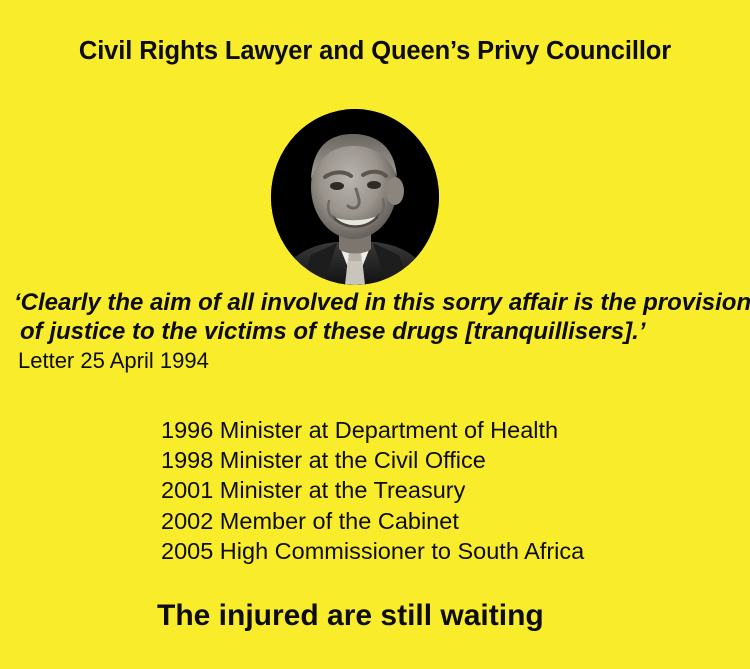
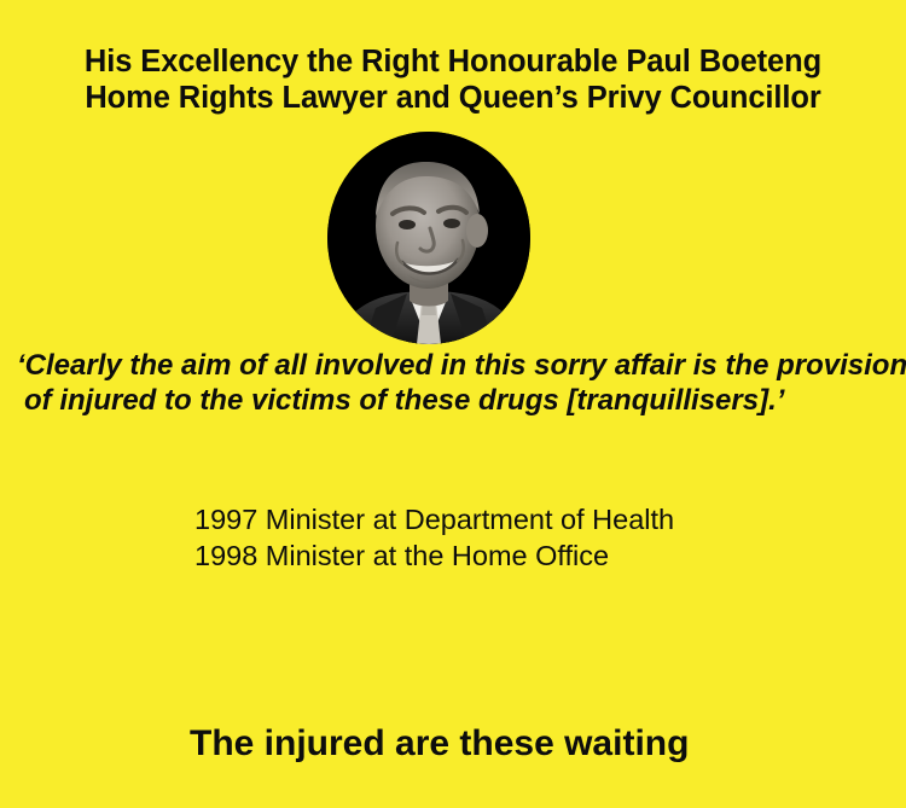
+ His Excellency the Right Honourable Paul Boeteng
- Civil Rights Lawyer and Queen’s Privy Councillor
+ Home Rights Lawyer and Queen’s Privy Councillor
  ‘Clearly the aim of all involved in this sorry affair is the provision
- of justice to the victims of these drugs [tranquillisers].’
+ of injured to the victims of these drugs [tranquillisers].’
- Letter 25 April 1994
- 1996 Minister at Department of Health
+ 1997 Minister at Department of Health
- 1998 Minister at the Civil Office
+ 1998 Minister at the Home Office
- 2001 Minister at the Treasury
- 2002 Member of the Cabinet
- 2005 High Commissioner to South Africa
- The injured are still waiting
+ The injured are these waiting
